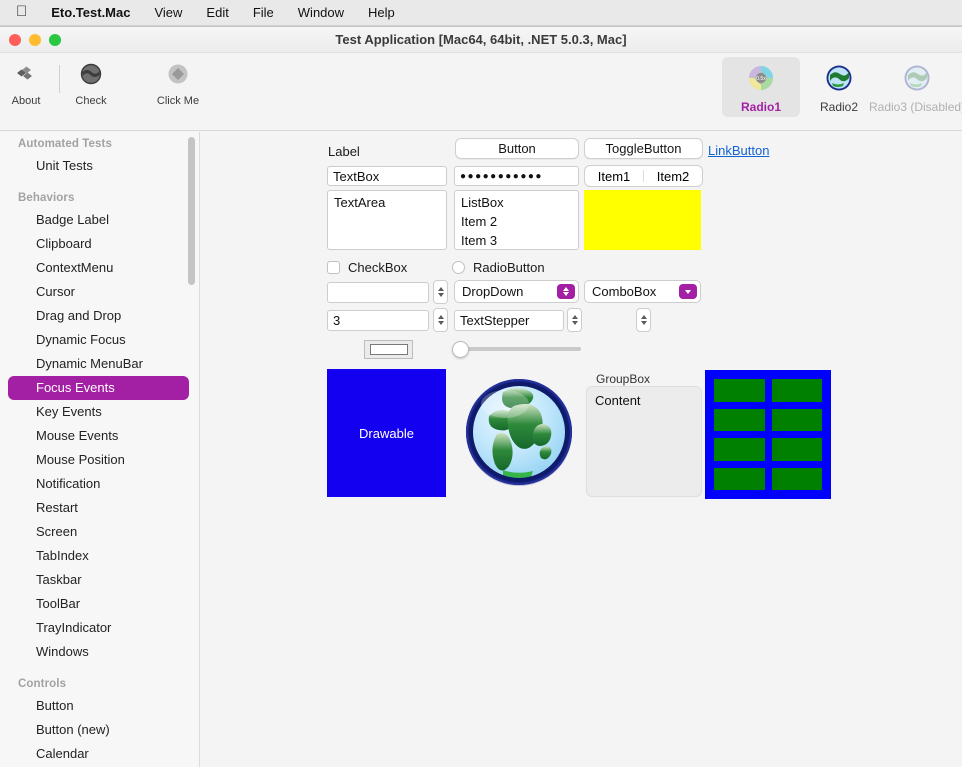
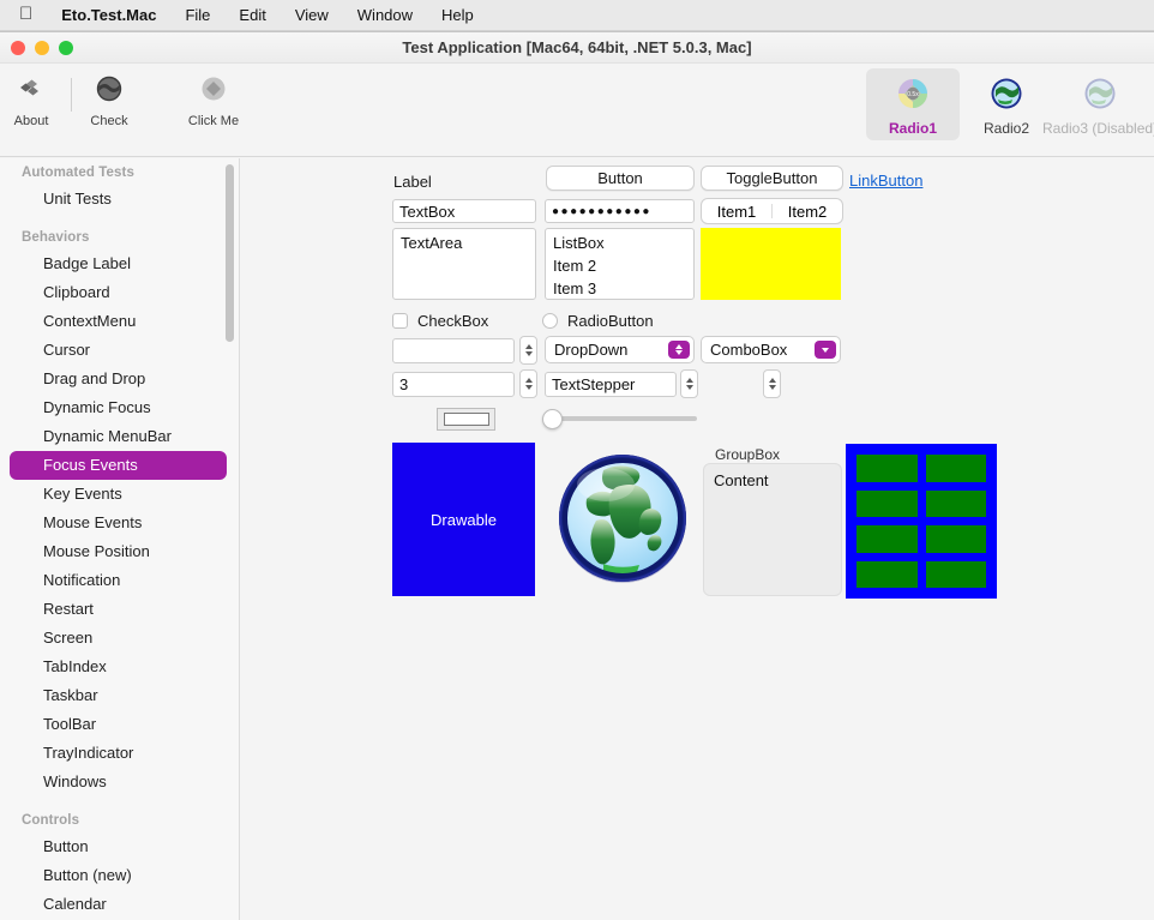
  
  Eto.Test.Mac
- View
+ File
  Edit
- File
+ View
  Window
  Help
  Test Application [Mac64, 64bit, .NET 5.0.3, Mac]
  About
  Check
  Click Me
  Radio1
  Radio2
  Radio3 (Disabled
  Automated Tests
  Unit Tests
  Behaviors
  Badge Label
  Clipboard
  ContextMenu
  Cursor
  Drag and Drop
  Dynamic Focus
  Dynamic MenuBar
  Focus Events
  Key Events
  Mouse Events
  Mouse Position
  Notification
  Restart
  Screen
  TabIndex
  Taskbar
  ToolBar
  TrayIndicator
  Windows
  Controls
  Button
  Button (new)
  Calendar
  Label
  Button
  ToggleButton
  LinkButton
  TextBox
  ●●●●●●●●●●●
  Item1
  Item2
  TextArea
  ListBox
  Item 2
  Item 3
  CheckBox
  RadioButton
  DropDown
  ComboBox
  3
  TextStepper
  Drawable
  GroupBox
  Content
